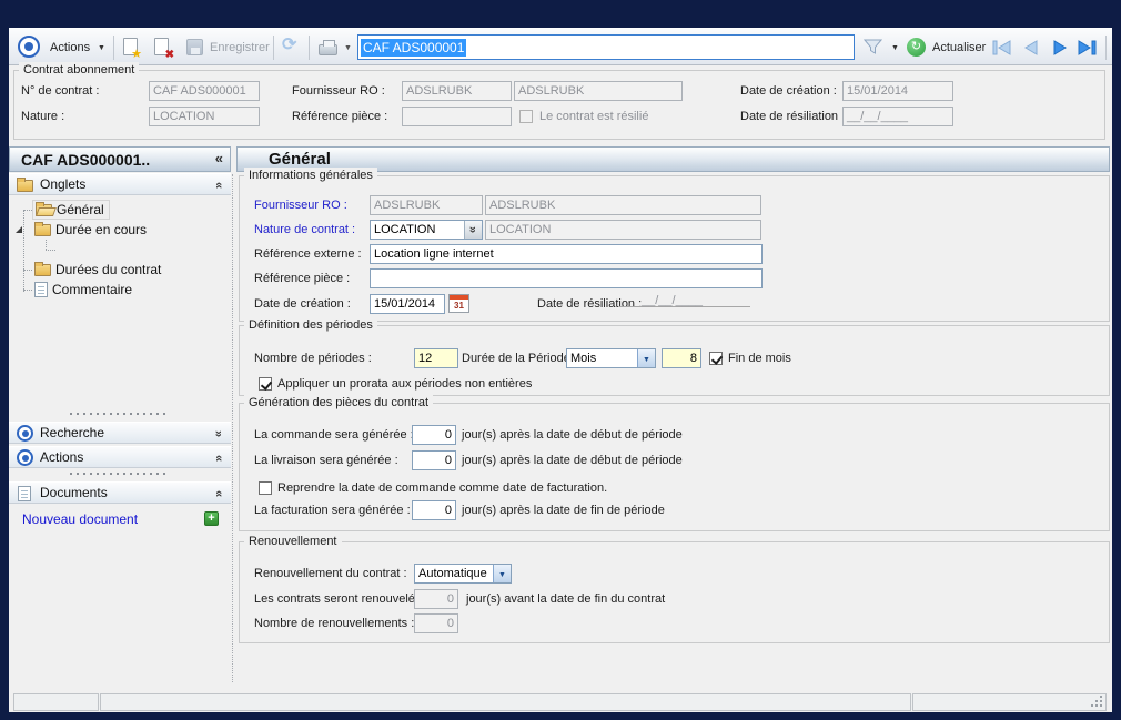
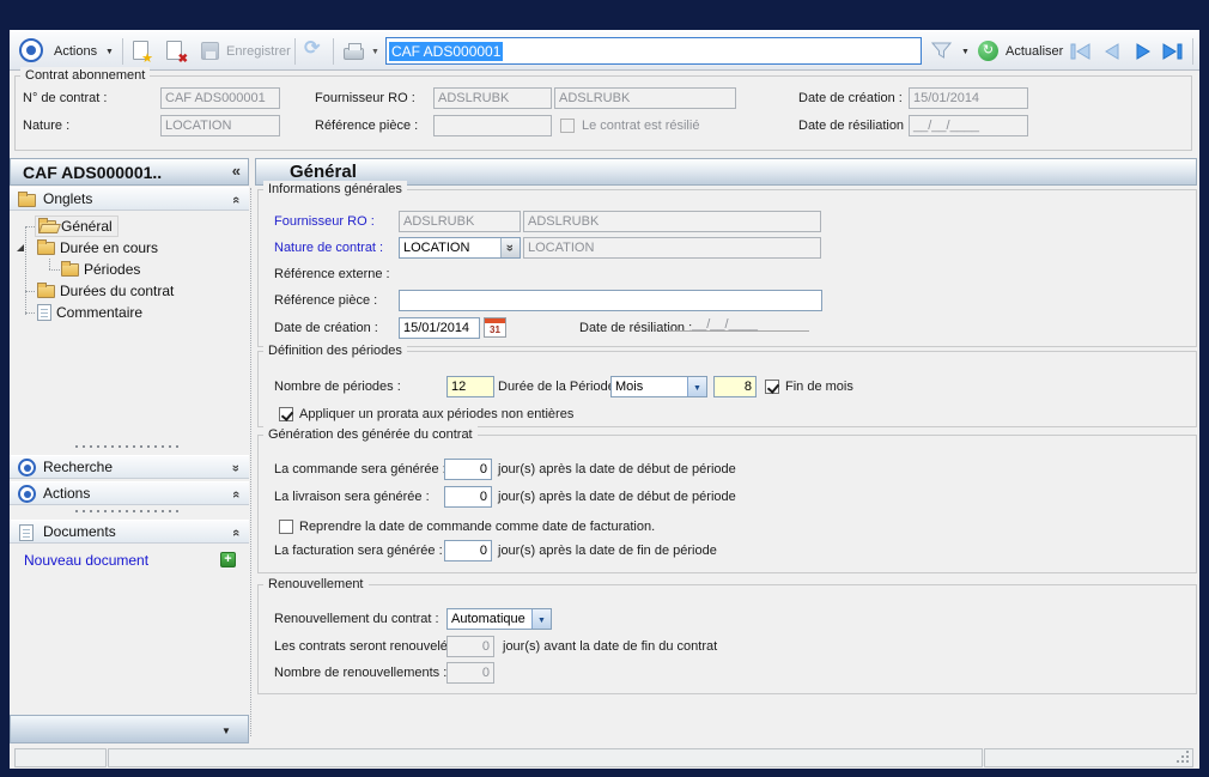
  Actions
  ★
  ✖
  Enregistrer
  ⟳
  CAF ADS000001
  ↻
  Actualiser
  Contrat abonnement
  N° de contrat :
  CAF ADS000001
  Nature :
  LOCATION
  Fournisseur RO :
  ADSLRUBK
  ADSLRUBK
  Référence pièce :
  Le contrat est résilié
  Date de création :
  15/01/2014
  Date de résiliation
  __/__/____
  CAF ADS000001..
  «
  Onglets
  Général
  Durée en cours
+ Périodes
  Durées du contrat
  Commentaire
  Recherche
  Actions
  Documents
  Nouveau document
  +
+ ▼
  Général
  Informations générales
  Fournisseur RO :
  ADSLRUBK
  ADSLRUBK
  Nature de contrat :
  LOCATION
  LOCATION
  Référence externe :
- Location ligne internet
  Référence pièce :
  Date de création :
  15/01/2014
  31
  Date de résiliation :
  __/__/____
  Définition des périodes
  Nombre de périodes :
  12
  Durée de la Périod
  Mois
  8
  Fin de mois
  Appliquer un prorata aux périodes non entières
- Génération des pièces du contrat
+ Génération des générée du contrat
  La commande sera générée
  0
  jour(s) après la date de début de période
  La livraison sera générée :
  0
  jour(s) après la date de début de période
  Reprendre la date de commande comme date de facturation.
  La facturation sera générée :
  0
  jour(s) après la date de fin de période
  Renouvellement
  Renouvellement du contrat :
  Automatique
  Les contrats seront renouvelé
  0
  jour(s) avant la date de fin du contrat
  Nombre de renouvellements :
  0
